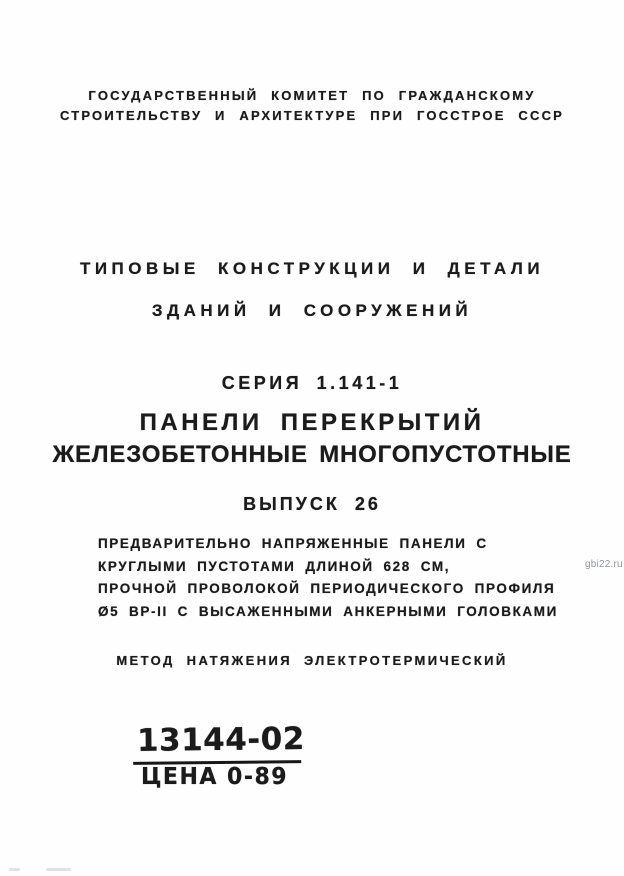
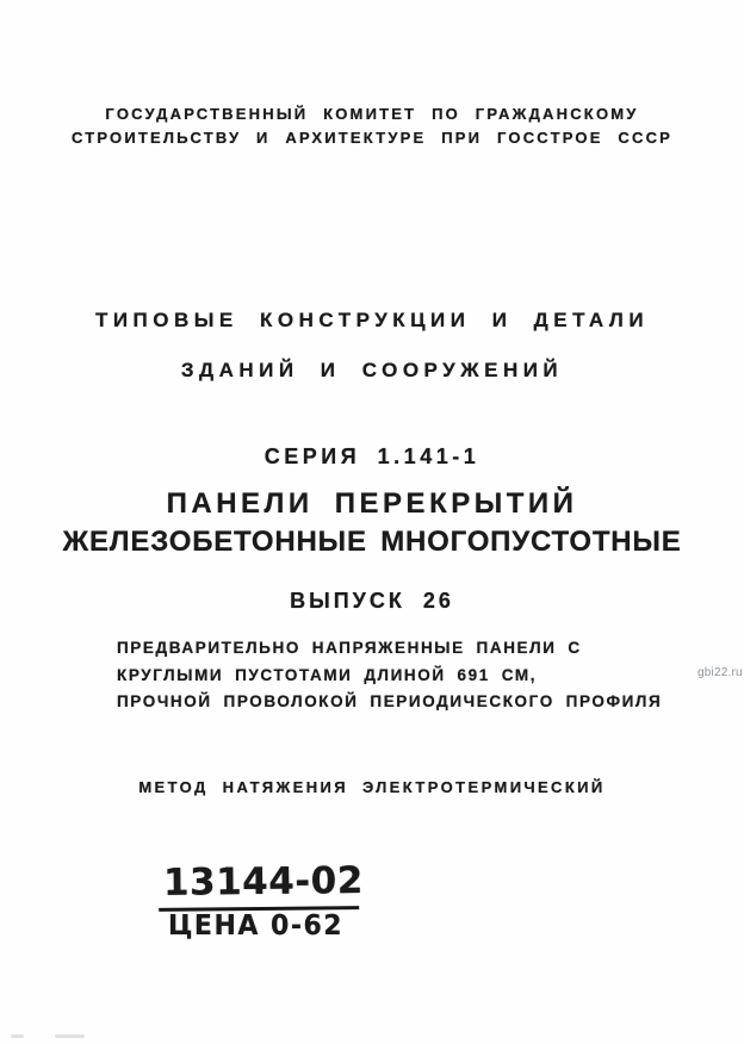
  ГОСУДАРСТВЕННЫЙ КОМИТЕТ ПО ГРАЖДАНСКОМУ
  СТРОИТЕЛЬСТВУ И АРХИТЕКТУРЕ ПРИ ГОССТРОЕ СССР
  ТИПОВЫЕ КОНСТРУКЦИИ И ДЕТАЛИ
  ЗДАНИЙ И СООРУЖЕНИЙ
  СЕРИЯ 1.141-1
  ПАНЕЛИ ПЕРЕКРЫТИЙ
  ЖЕЛЕЗОБЕТОННЫЕ МНОГОПУСТОТНЫЕ
  ВЫПУСК 26
  ПРЕДВАРИТЕЛЬНО НАПРЯЖЕННЫЕ ПАНЕЛИ С
- КРУГЛЫМИ ПУСТОТАМИ ДЛИНОЙ 628 СМ,
+ КРУГЛЫМИ ПУСТОТАМИ ДЛИНОЙ 691 СМ,
  ПРОЧНОЙ ПРОВОЛОКОЙ ПЕРИОДИЧЕСКОГО ПРОФИЛЯ
- Ø5 ВР-II С ВЫСАЖЕННЫМИ АНКЕРНЫМИ ГОЛОВКАМИ
  МЕТОД НАТЯЖЕНИЯ ЭЛЕКТРОТЕРМИЧЕСКИЙ
  13144-02
- ЦЕНА 0-89
+ ЦЕНА 0-62
  gbi22.ru
